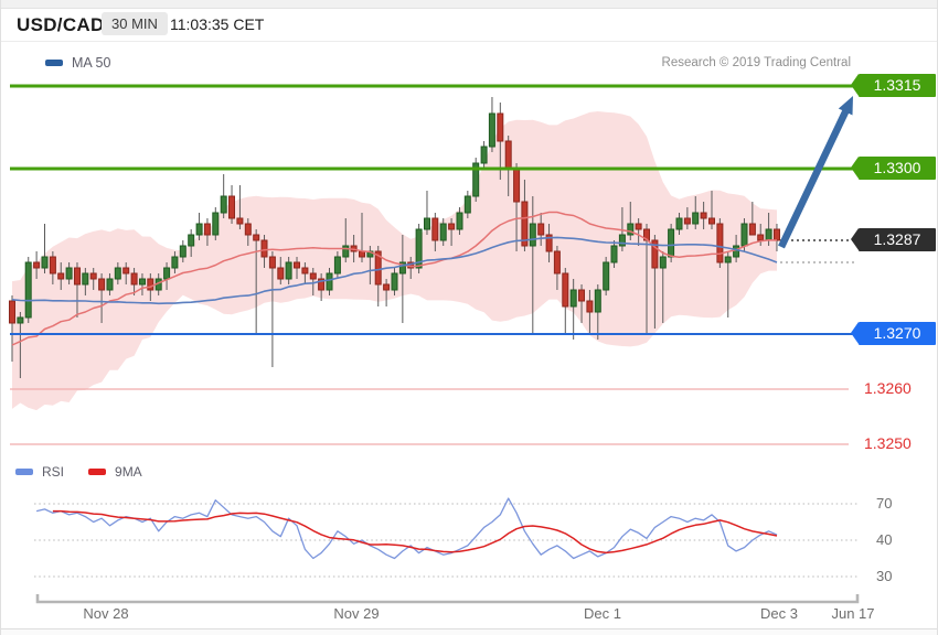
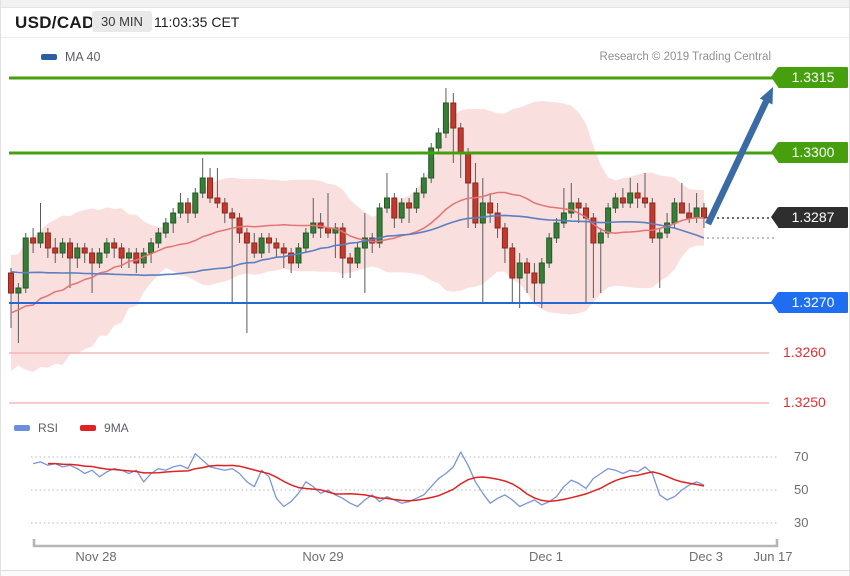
  USD/CAD
  30 MIN
  11:03:35 CET
- MA 50
+ MA 40
  Research © 2019 Trading Central
  1.3315
  1.3300
  1.3287
  1.3270
  1.3260
  1.3250
  70
- 40
+ 50
  30
  Nov 28
  Nov 29
  Dec 1
  Dec 3
  Jun 17
  RSI
  9MA
